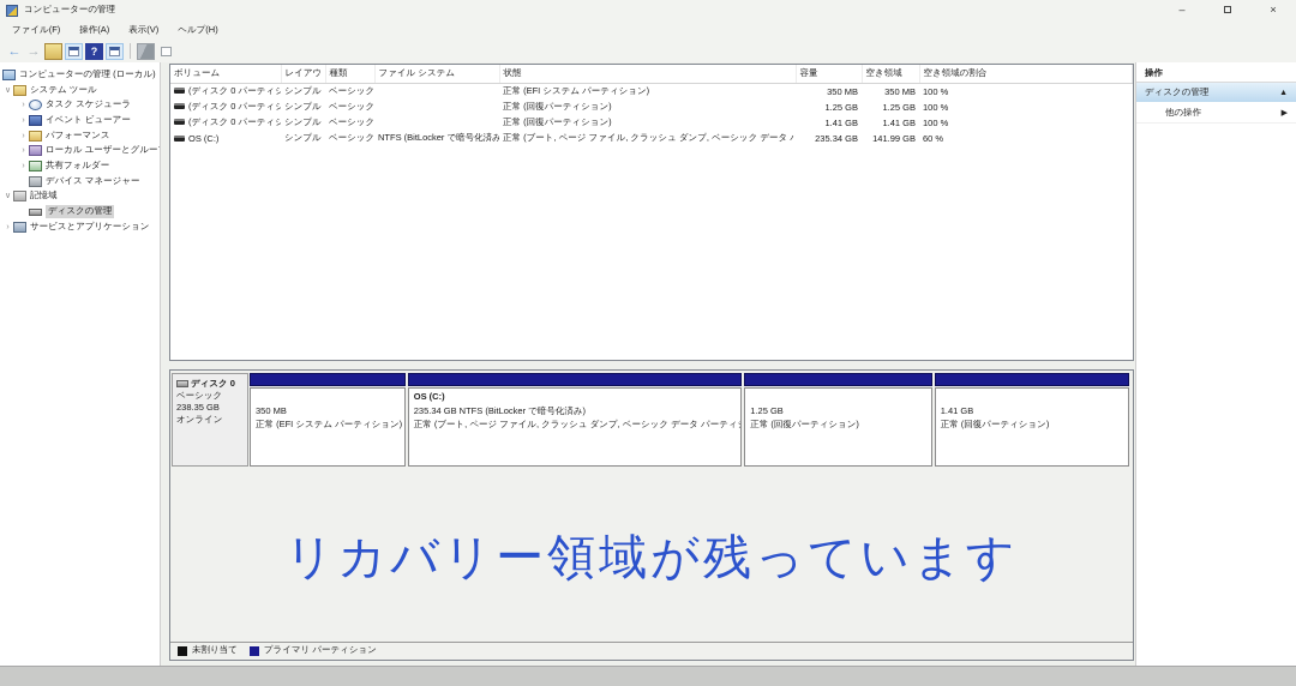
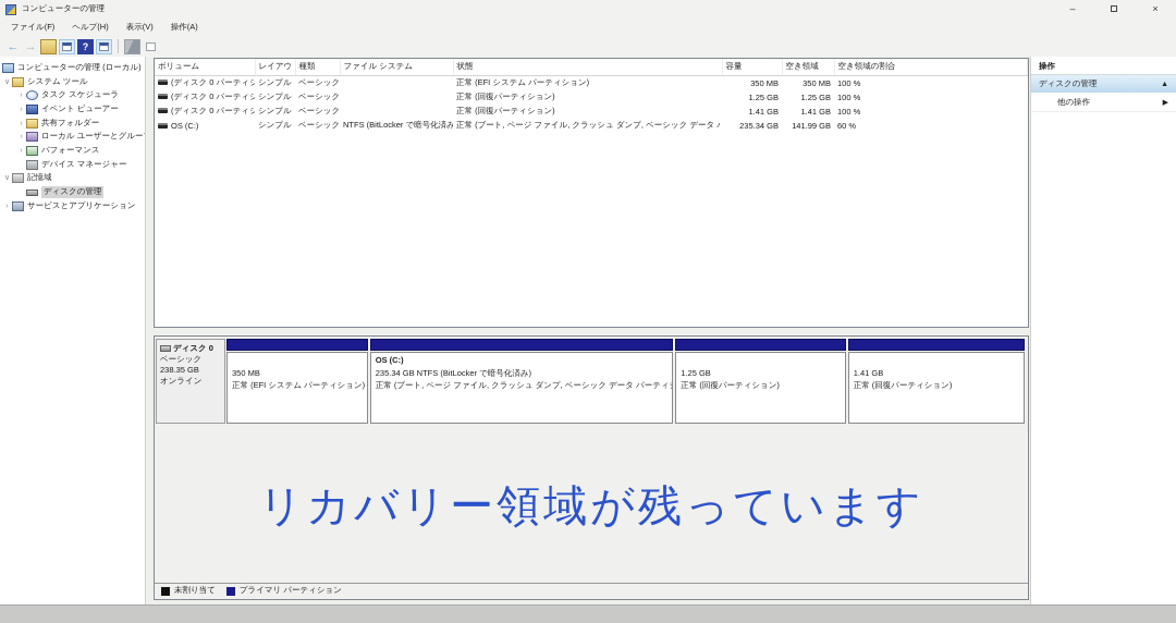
  コンピューターの管理
  –
  ×
  ファイル(F)
- 操作(A)
+ ヘルプ(H)
  表示(V)
- ヘルプ(H)
+ 操作(A)
  ←
  →
  ?
  コンピューターの管理 (ローカル)
  システム ツール
  タスク スケジューラ
  イベント ビューアー
- パフォーマンス
+ 共有フォルダー
  ローカル ユーザーとグルー
- 共有フォルダー
+ パフォーマンス
  デバイス マネージャー
  記憶域
  ディスクの管理
  サービスとアプリケーション
  ボリューム	レイアウ	種類	ファイル システム	状態	容量	空き領域	空き領域の割合
  (ディスク 0 パーティシ	シンプル	ベーシック		正常 (EFI システム パーティション)	350 MB	350 MB	100 %
  (ディスク 0 パーティシ	シンプル	ベーシック		正常 (回復パーティション)	1.25 GB	1.25 GB	100 %
  (ディスク 0 パーティシ	シンプル	ベーシック		正常 (回復パーティション)	1.41 GB	1.41 GB	100 %
  OS (C:)	シンプル	ベーシック	NTFS (BitLocker で暗号化済み	正常 (ブート, ページ ファイル, クラッシュ ダンプ, ベーシック データ パ	235.34 GB	141.99 GB	60 %
  ディスク 0
  ベーシック
  238.35 GB
  オンライン
  350 MB
  正常 (EFI システム パーティション)
  OS (C:)
  235.34 GB NTFS (BitLocker で暗号化済み)
  正常 (ブート, ページ ファイル, クラッシュ ダンプ, ベーシック データ パーティ
  1.25 GB
  正常 (回復パーティション)
  1.41 GB
  正常 (回復パーティション)
  リカバリー領域が残っています
  未割り当て
  プライマリ パーティション
  操作
  ディスクの管理
  他の操作
